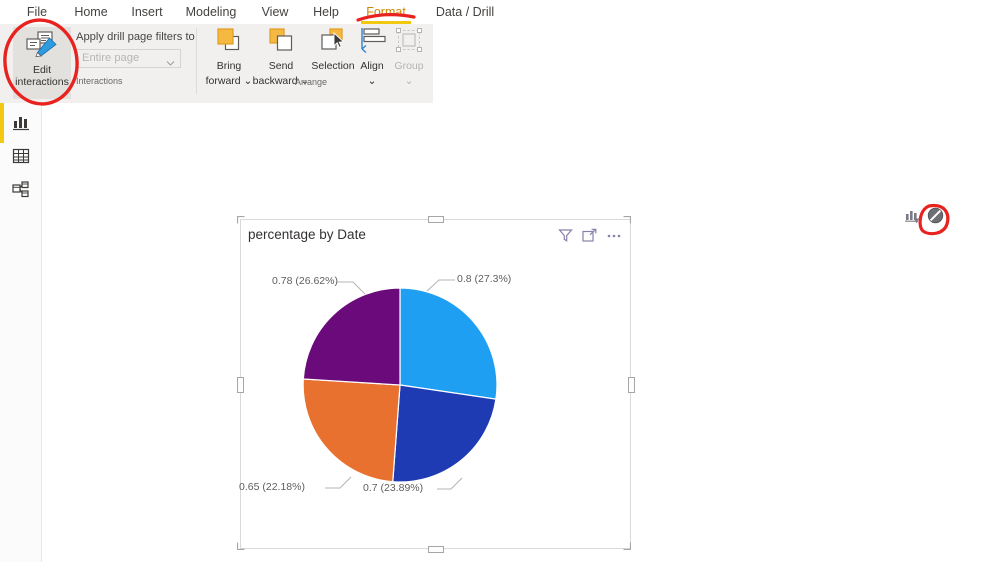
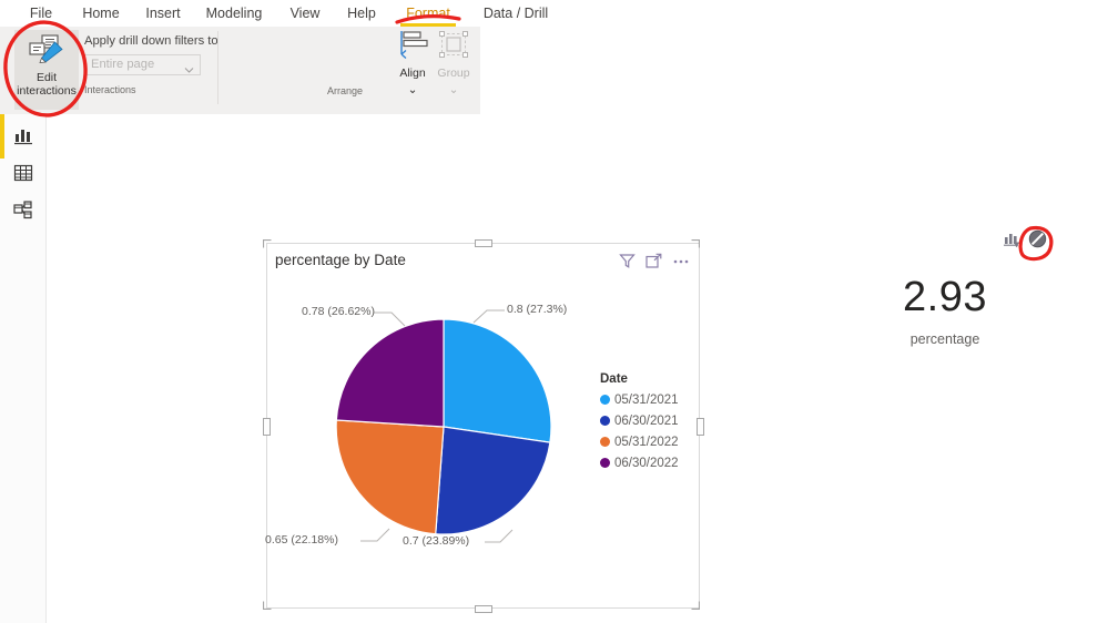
  File
  Home
  Insert
  Modeling
  View
  Help
  Format
  Data / Drill
  Edit
  interactions
- Apply drill page filters to
+ Apply drill down filters to
  Entire page
  Interactions
- Bring
- forward ⌄
- Send
- backward ⌄
- Selection
  Align
  ⌄
  Group
  ⌄
  Arrange
  percentage by Date
  0.8 (27.3%)
  0.7 (23.89%)
  0.65 (22.18%)
  0.78 (26.62%)
+ Date
+ 05/31/2021
+ 06/30/2021
+ 05/31/2022
+ 06/30/2022
+ 2.93
+ percentage
